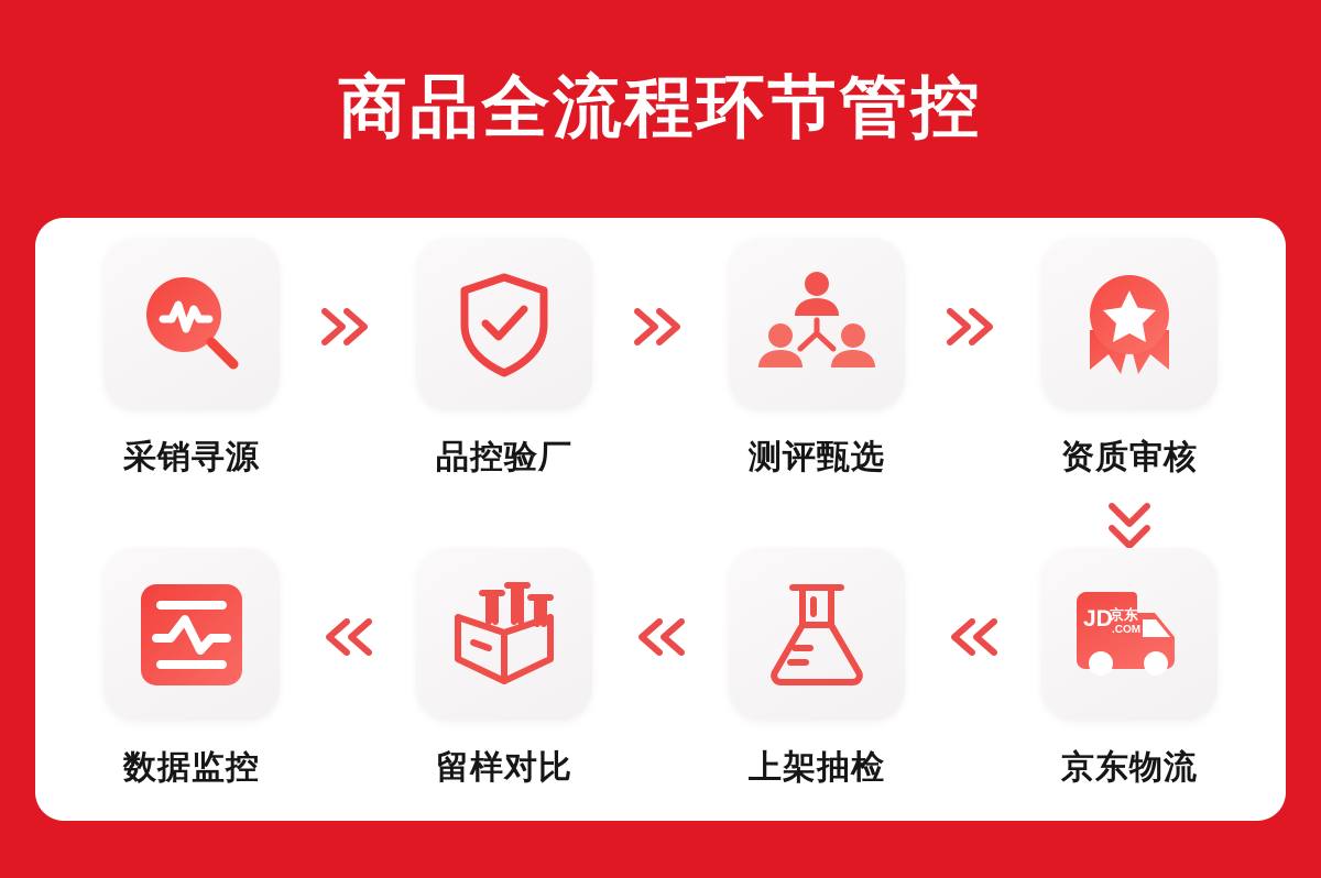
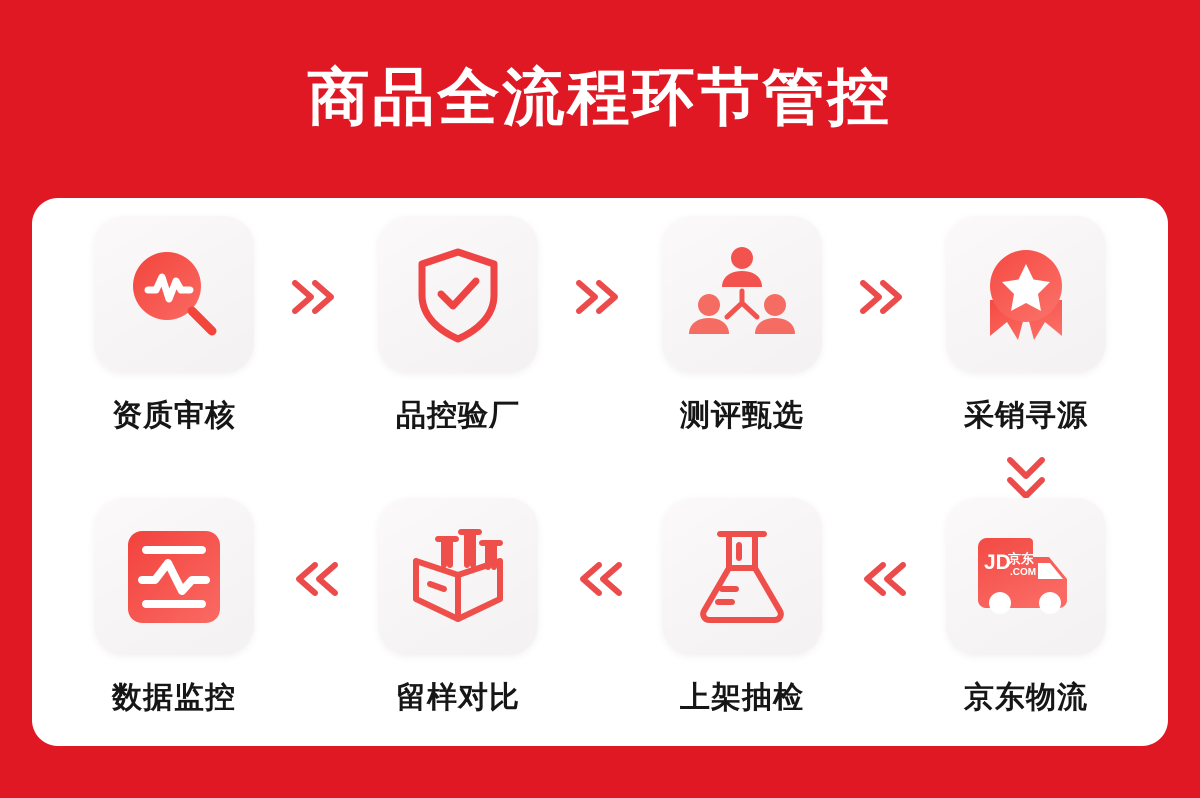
  商品全流程环节管控
- 采销寻源
+ 资质审核
  品控验厂
  测评甄选
- 资质审核
+ 采销寻源
  数据监控
  留样对比
  上架抽检
  JD
  京东
  .COM
  京东物流
